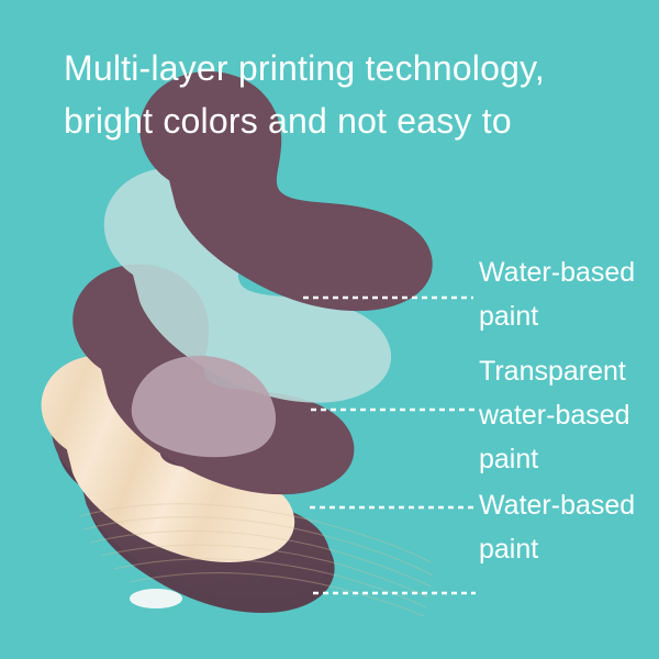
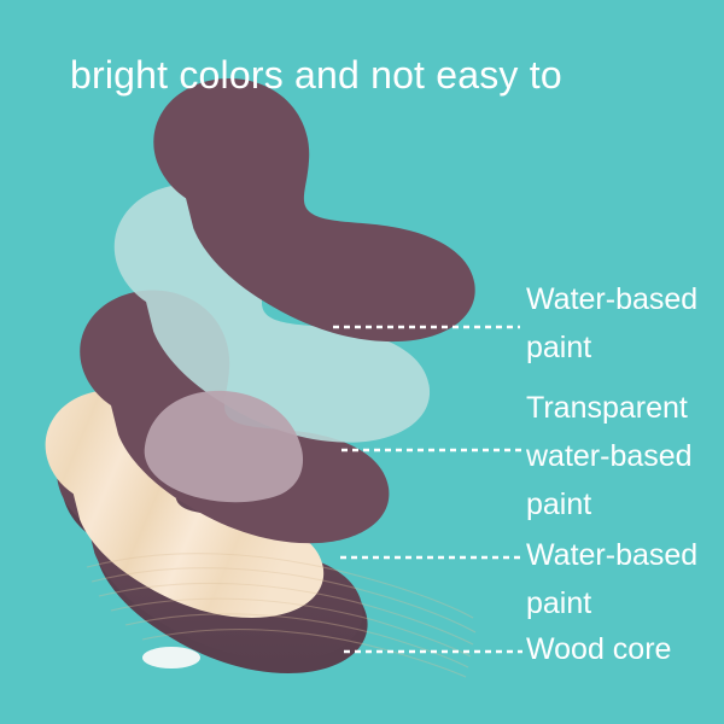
- Multi-layer printing technology,
  bright colors and not easy to
  Water-based
  paint
  Transparent
  water-based
  paint
  Water-based
  paint
+ Wood core
